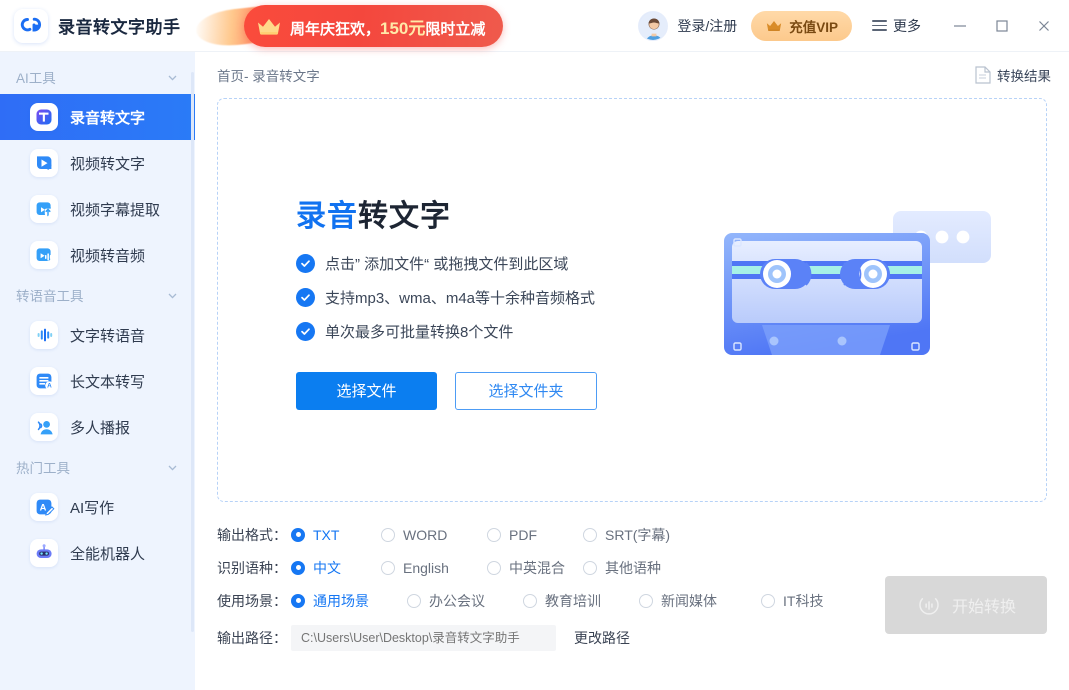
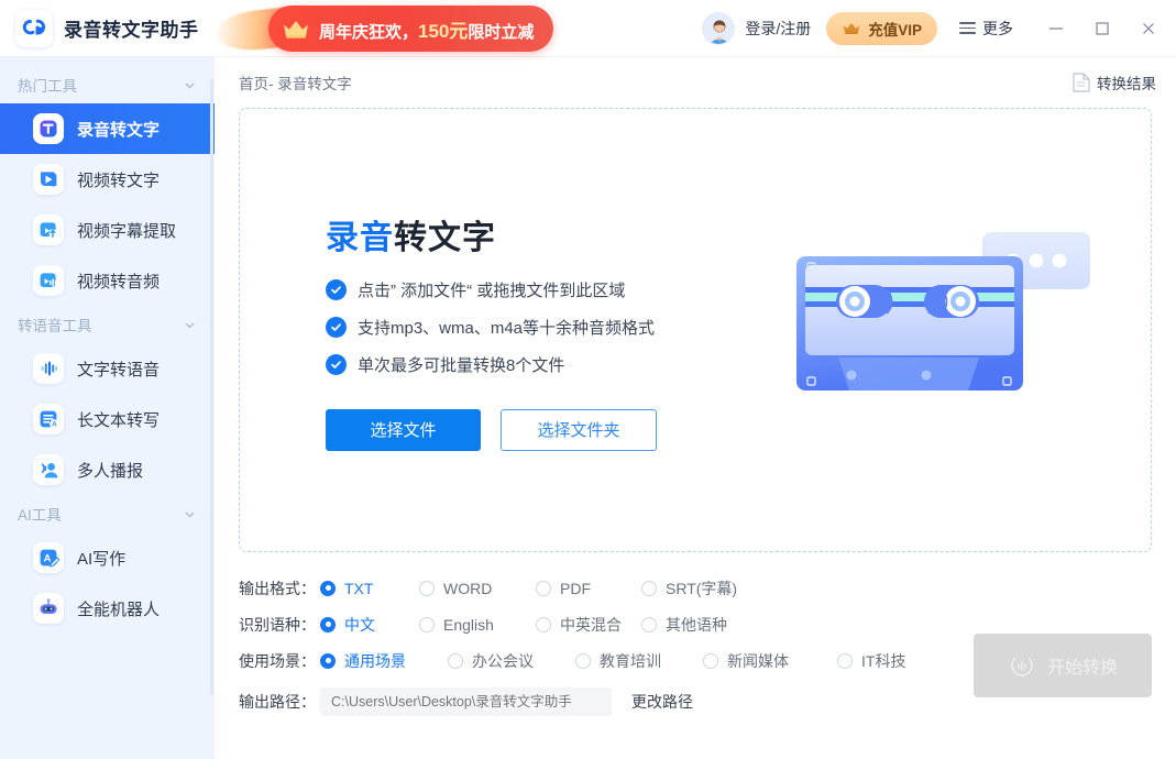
  录音转文字助手
  周年庆狂欢，150元限时立减
  登录/注册
  充值VIP
  更多
- AI工具
+ 热门工具
  录音转文字
  视频转文字
  视频字幕提取
  视频转音频
  转语音工具
  文字转语音
  长文本转写
  多人播报
- 热门工具
+ AI工具
  A
  AI写作
  全能机器人
  首页- 录音转文字
  转换结果
  录音转文字
  点击” 添加文件“ 或拖拽文件到此区域
  支持mp3、wma、m4a等十余种音频格式
  单次最多可批量转换8个文件
  选择文件
  选择文件夹
  输出格式：
  TXT
  WORD
  PDF
  SRT(字幕)
  识别语种：
  中文
  English
  中英混合
  其他语种
  使用场景：
  通用场景
  办公会议
  教育培训
  新闻媒体
  IT科技
  输出路径：
  C:\Users\User\Desktop\录音转文字助手
  更改路径
